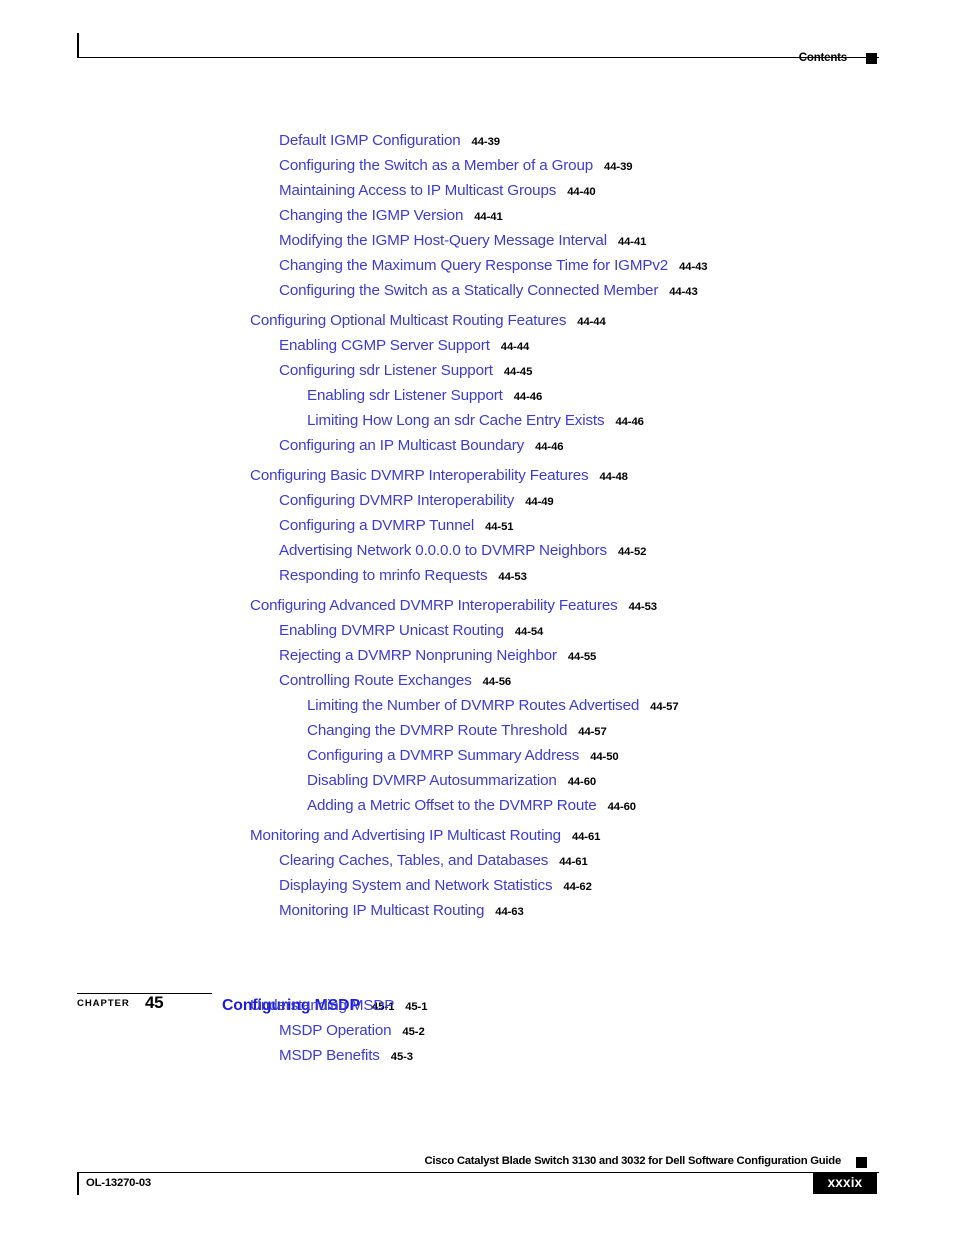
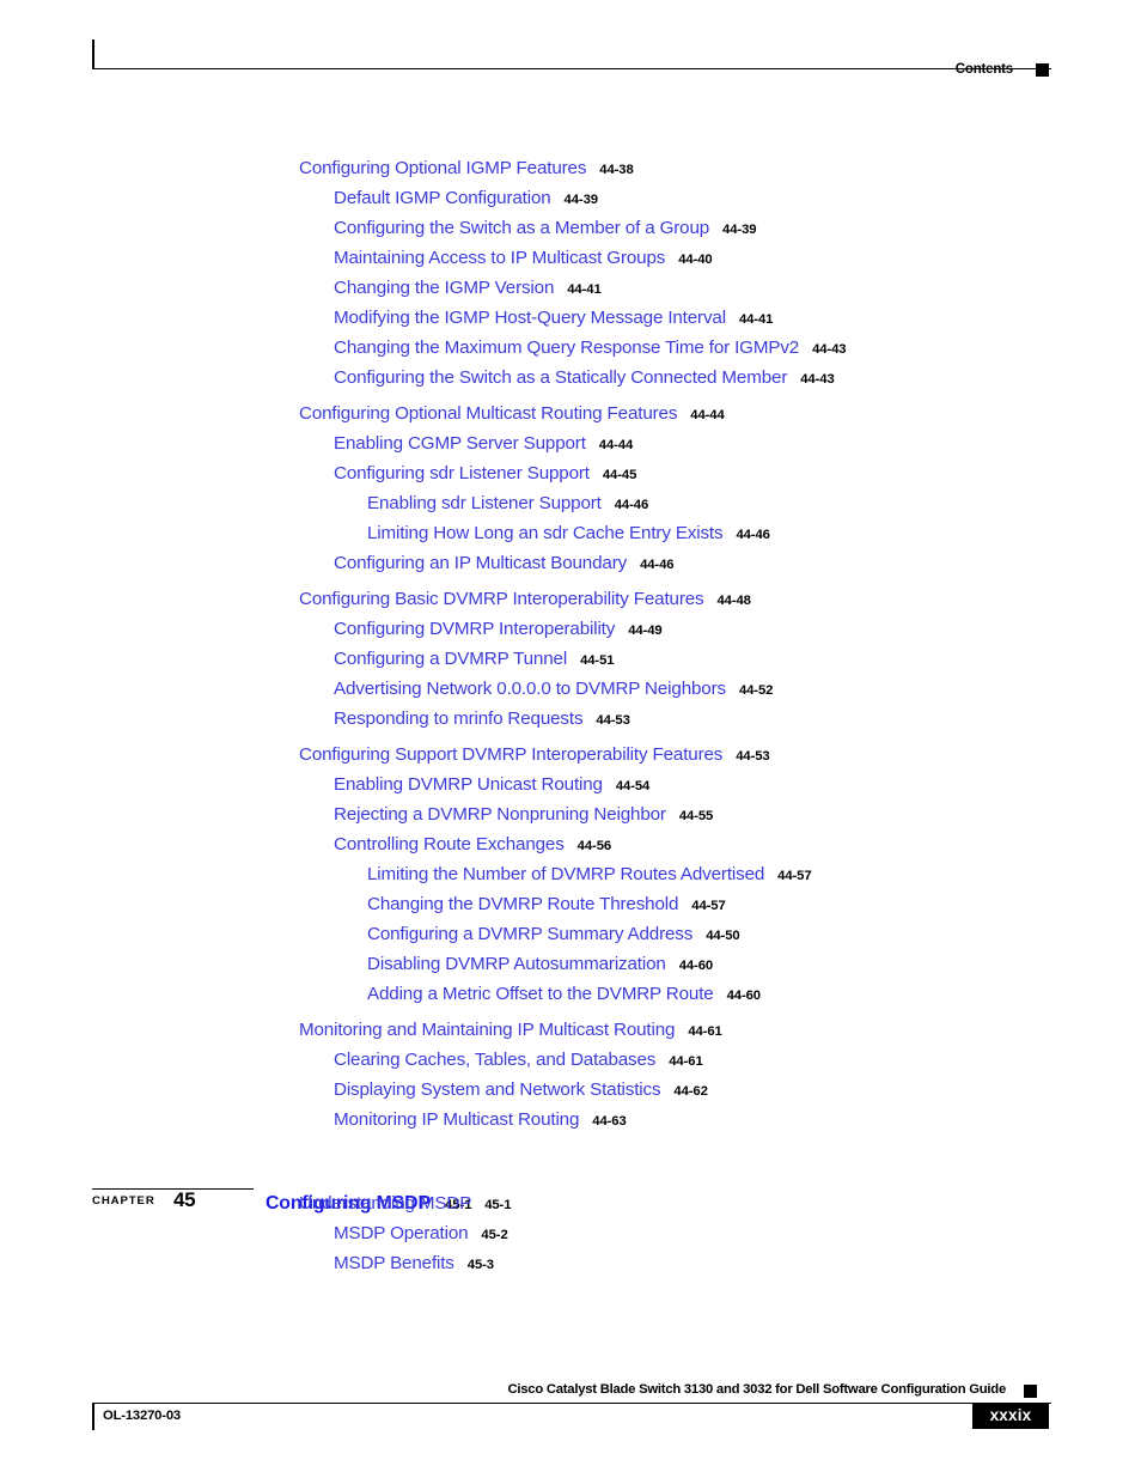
  Contents
+ Configuring Optional IGMP Features 44-38
  Default IGMP Configuration 44-39
  Configuring the Switch as a Member of a Group 44-39
  Maintaining Access to IP Multicast Groups 44-40
  Changing the IGMP Version 44-41
  Modifying the IGMP Host-Query Message Interval 44-41
  Changing the Maximum Query Response Time for IGMPv2 44-43
  Configuring the Switch as a Statically Connected Member 44-43
  Configuring Optional Multicast Routing Features 44-44
  Enabling CGMP Server Support 44-44
  Configuring sdr Listener Support 44-45
  Enabling sdr Listener Support 44-46
  Limiting How Long an sdr Cache Entry Exists 44-46
  Configuring an IP Multicast Boundary 44-46
  Configuring Basic DVMRP Interoperability Features 44-48
  Configuring DVMRP Interoperability 44-49
  Configuring a DVMRP Tunnel 44-51
  Advertising Network 0.0.0.0 to DVMRP Neighbors 44-52
  Responding to mrinfo Requests 44-53
- Configuring Advanced DVMRP Interoperability Features 44-53
+ Configuring Support DVMRP Interoperability Features 44-53
  Enabling DVMRP Unicast Routing 44-54
  Rejecting a DVMRP Nonpruning Neighbor 44-55
  Controlling Route Exchanges 44-56
  Limiting the Number of DVMRP Routes Advertised 44-57
  Changing the DVMRP Route Threshold 44-57
  Configuring a DVMRP Summary Address 44-50
  Disabling DVMRP Autosummarization 44-60
  Adding a Metric Offset to the DVMRP Route 44-60
- Monitoring and Advertising IP Multicast Routing 44-61
+ Monitoring and Maintaining IP Multicast Routing 44-61
  Clearing Caches, Tables, and Databases 44-61
  Displaying System and Network Statistics 44-62
  Monitoring IP Multicast Routing 44-63
  CHAPTER
  45
  Configuring MSDP 45-1
  Understanding MSDP 45-1
  MSDP Operation 45-2
  MSDP Benefits 45-3
  Cisco Catalyst Blade Switch 3130 and 3032 for Dell Software Configuration Guide
  OL-13270-03
  xxxix
